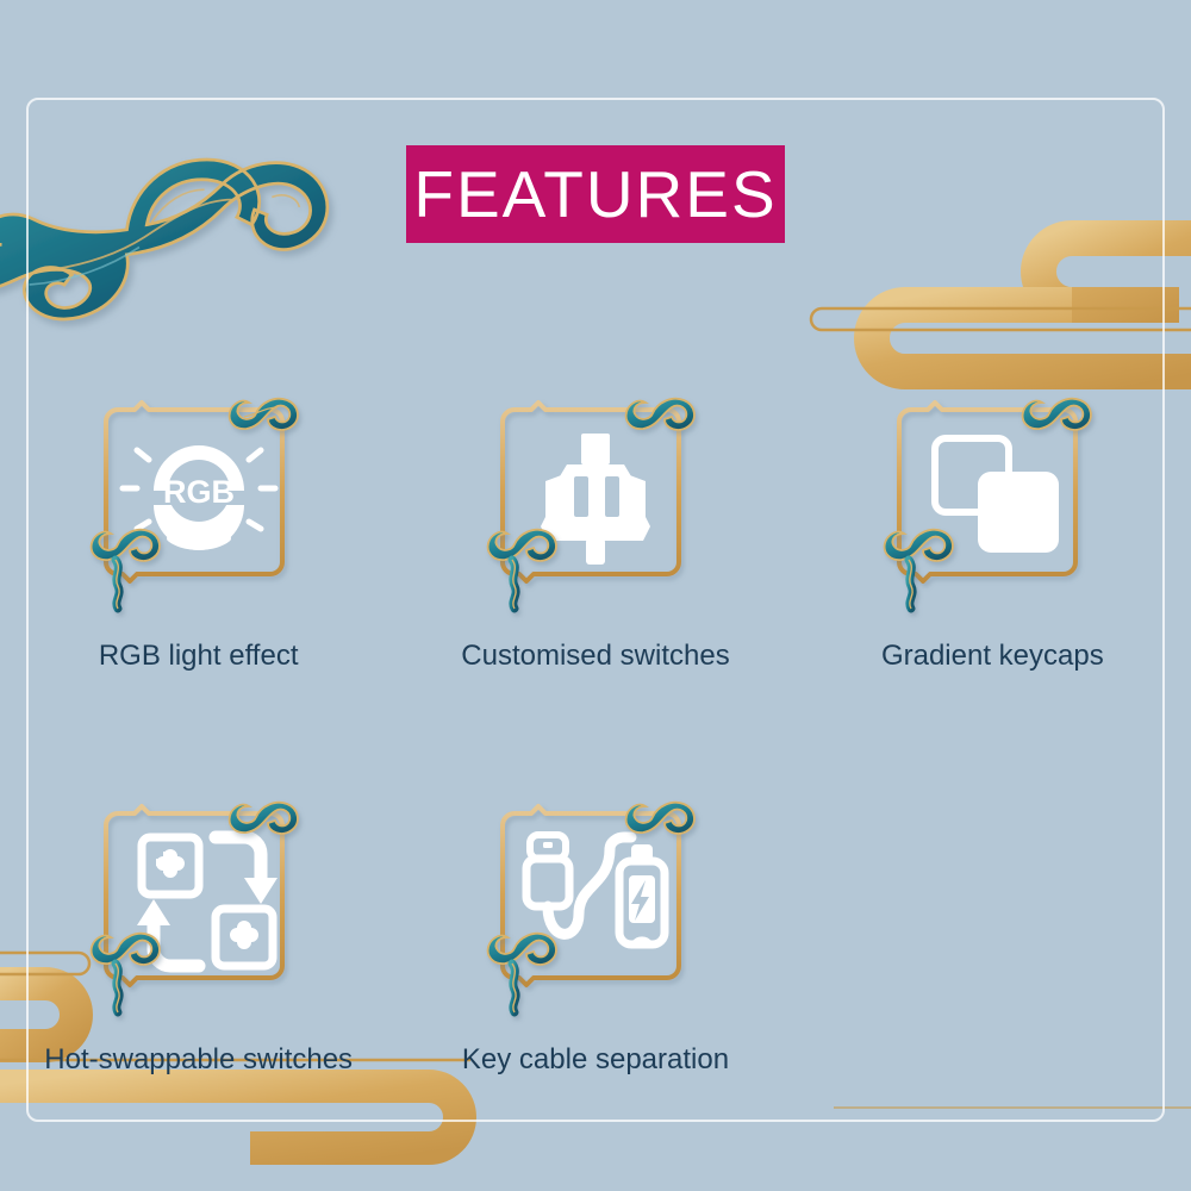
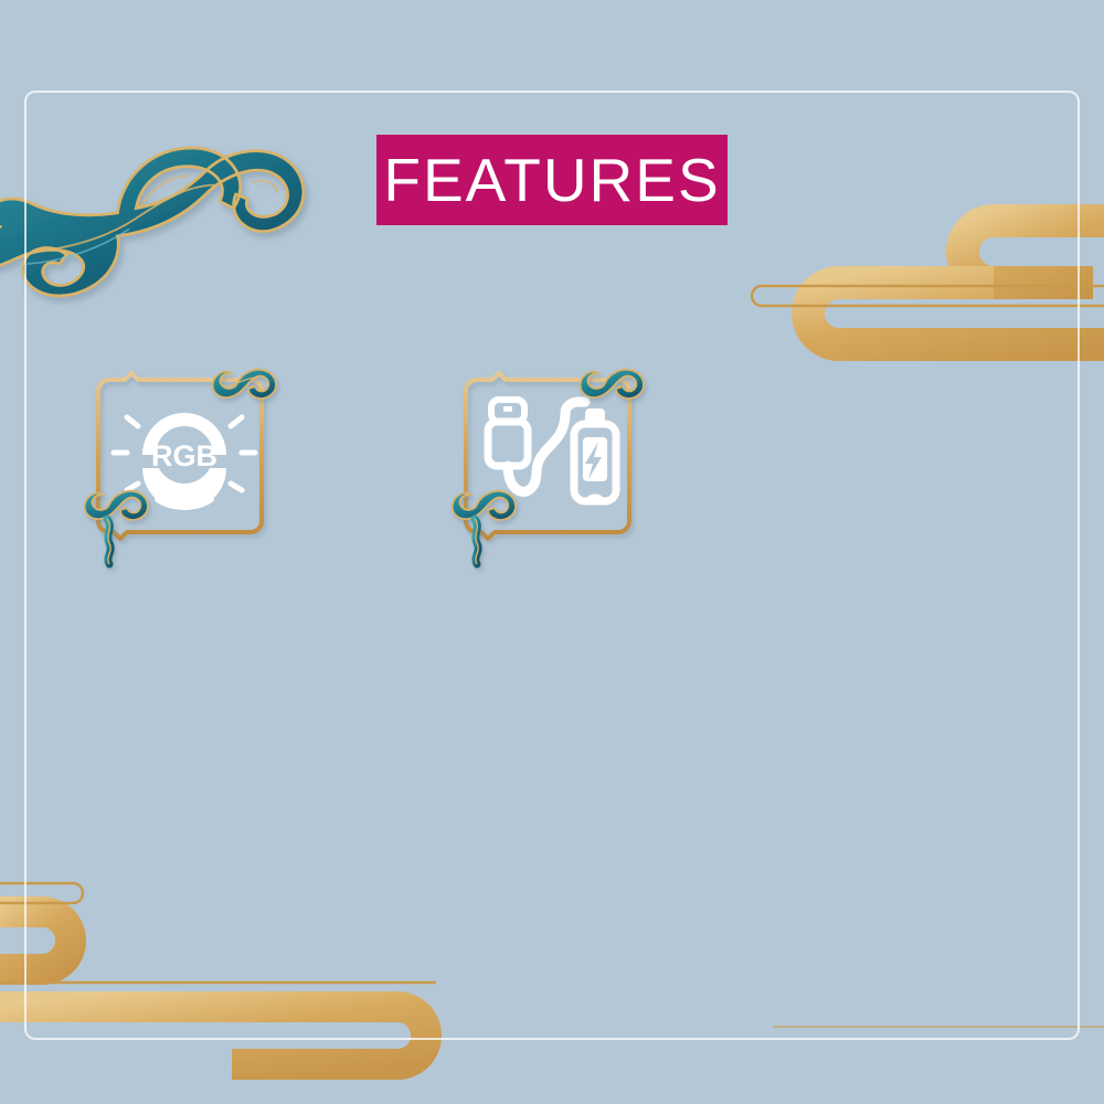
  FEATURES
  RGB
- RGB light effect
- Customised switches
- Gradient keycaps
- Hot-swappable switches
- Key cable separation
